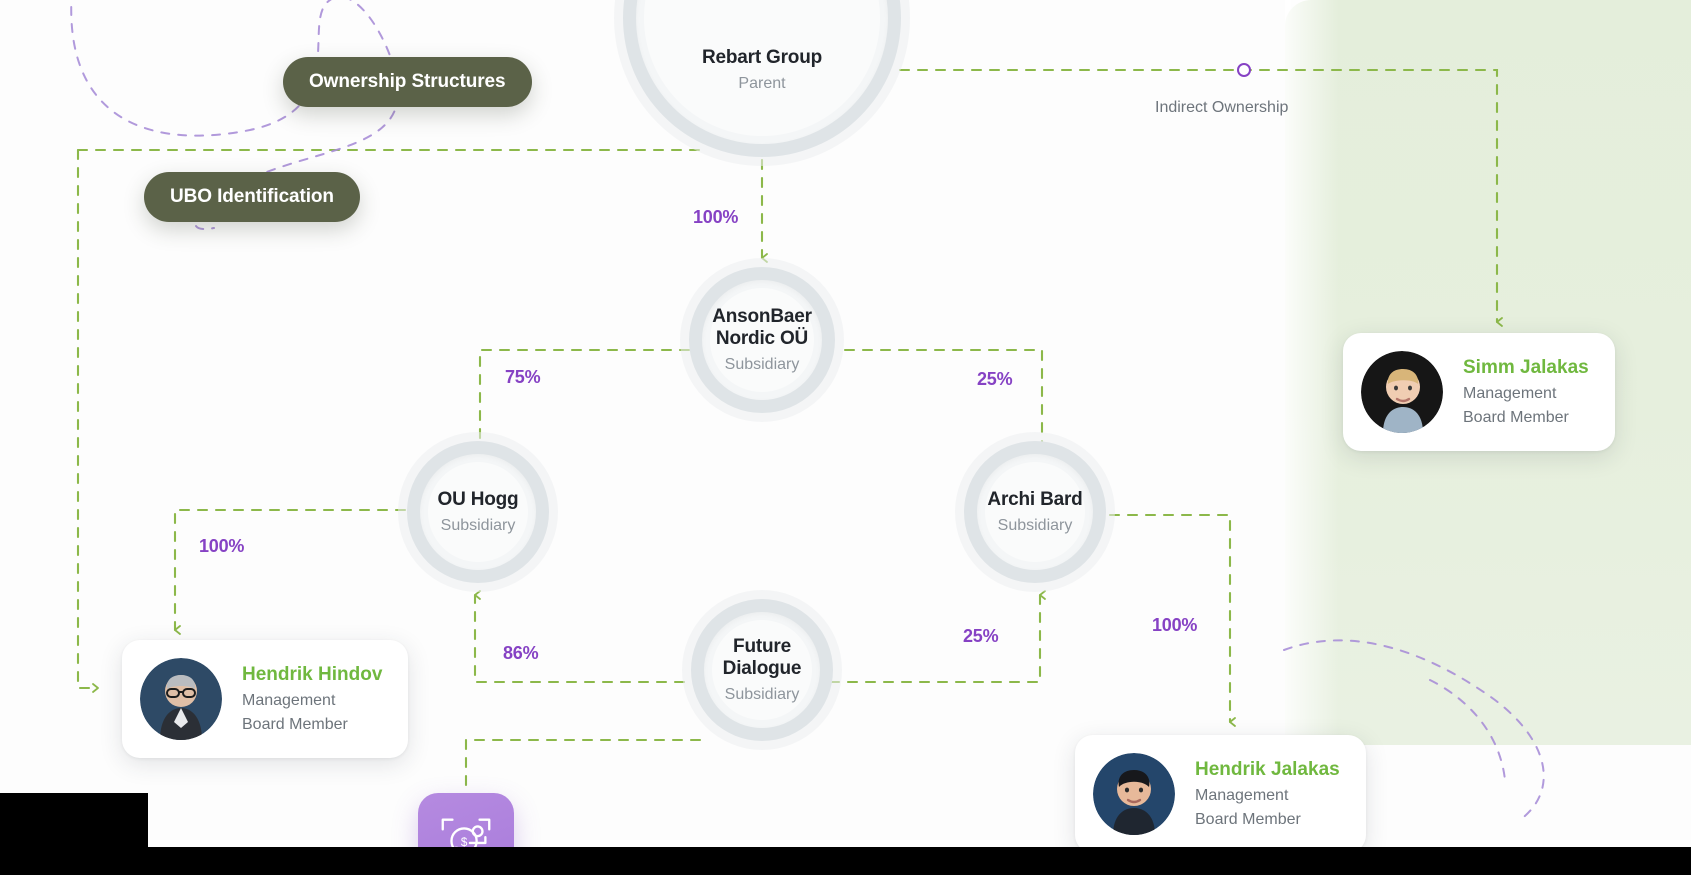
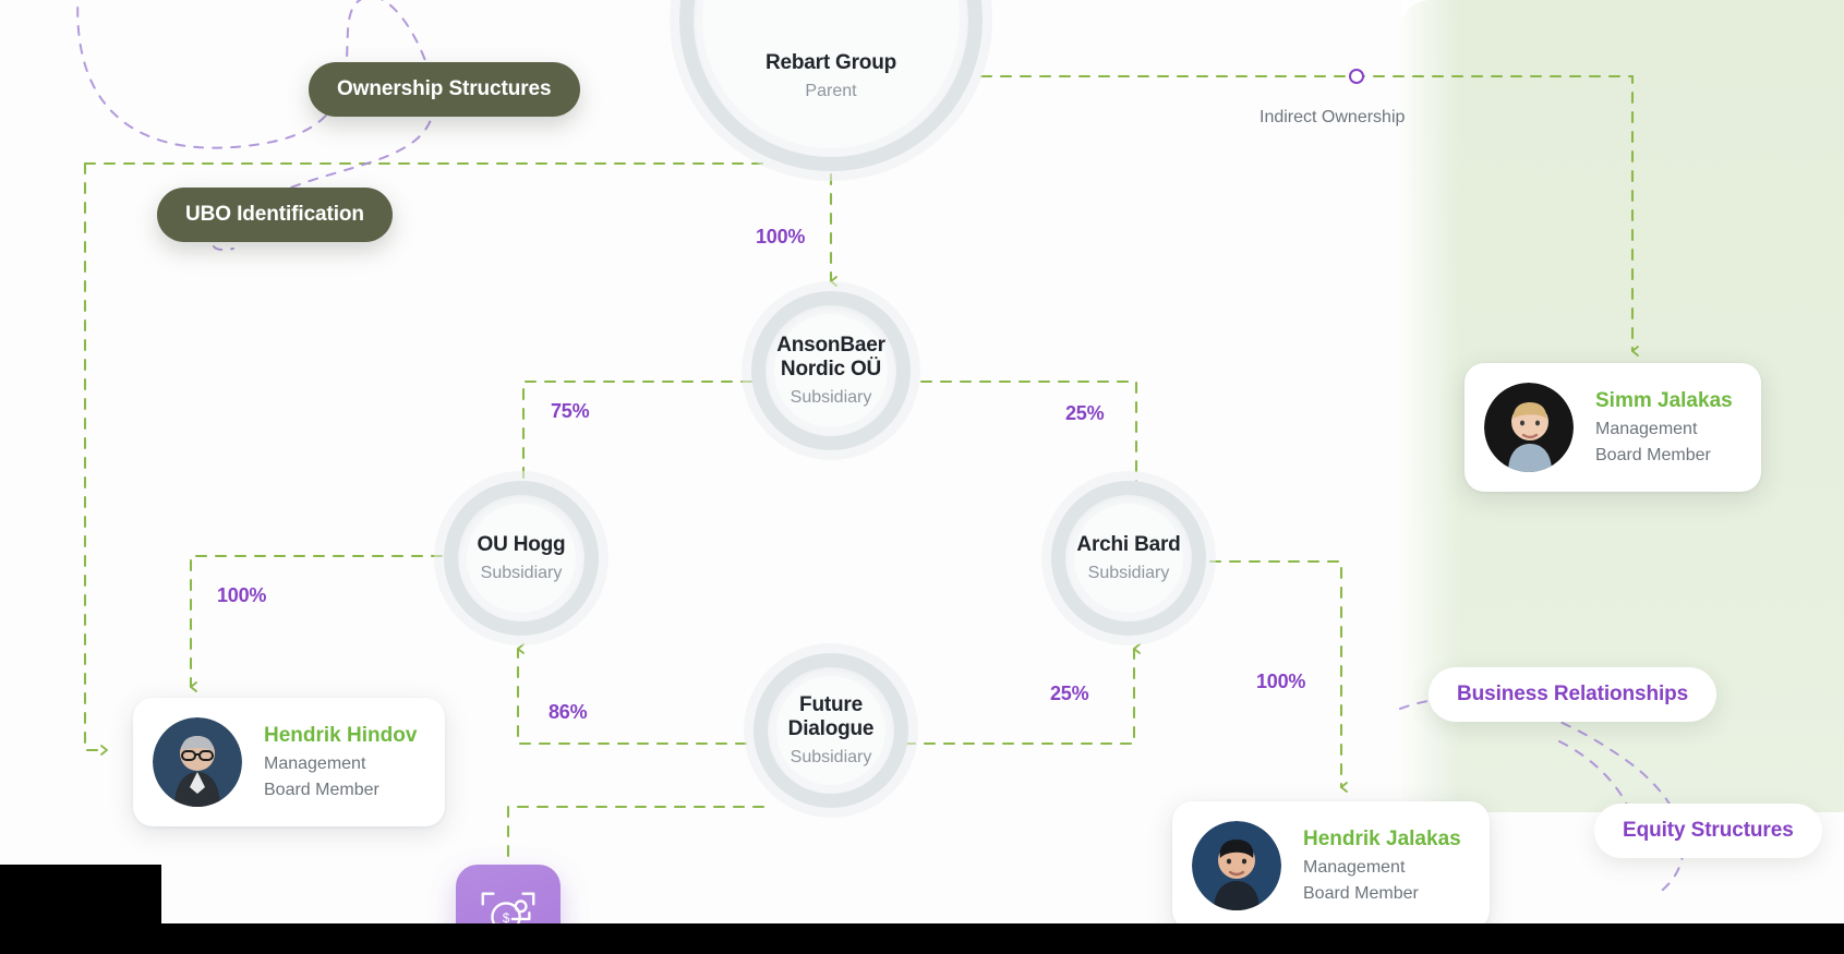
  Indirect Ownership
  Rebart Group
  Parent
  AnsonBaer
  Nordic OÜ
  Subsidiary
  OU Hogg
  Subsidiary
  Archi Bard
  Subsidiary
  Future
  Dialogue
  Subsidiary
  100%
  75%
  25%
  100%
  86%
  25%
  100%
  Hendrik Hindov
  Management
  Board Member
  Simm Jalakas
  Management
  Board Member
  Hendrik Jalakas
  Management
  Board Member
  Ownership Structures
  UBO Identification
+ Business Relationships
+ Equity Structures
  $
